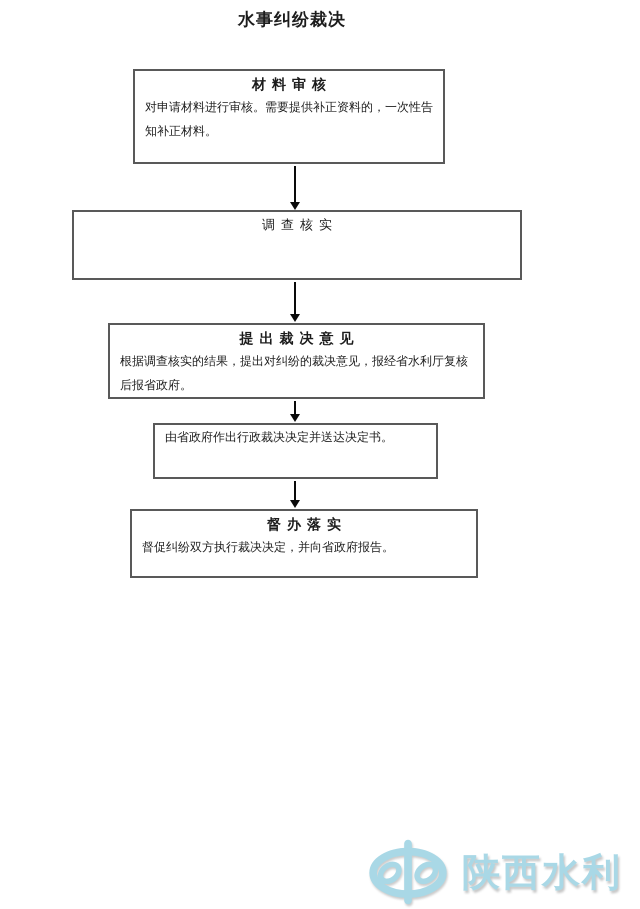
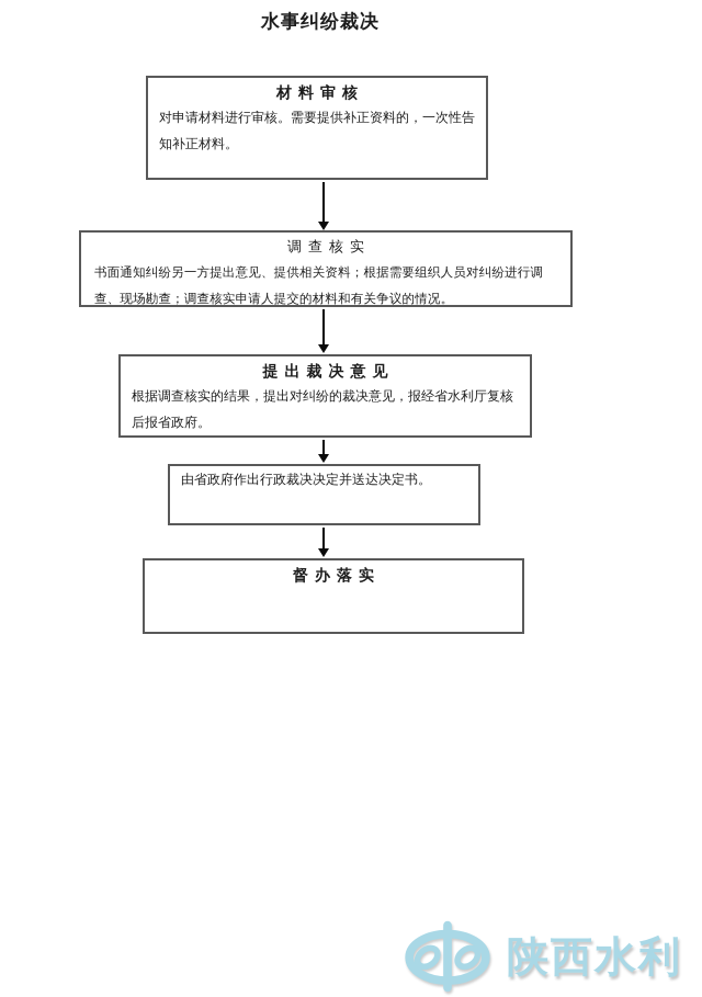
  水事纠纷裁决
  材料审核
  对申请材料进行审核。需要提供补正资料的，一次性告知补正材料。
  调查核实
+ 书面通知纠纷另一方提出意见、提供相关资料；根据需要组织人员对纠纷进行调查、现场勘查；调查核实申请人提交的材料和有关争议的情况。
  提出裁决意见
  根据调查核实的结果，提出对纠纷的裁决意见，报经省水利厅复核后报省政府。
  由省政府作出行政裁决决定并送达决定书。
  督办落实
- 督促纠纷双方执行裁决决定，并向省政府报告。
  陕西水利
